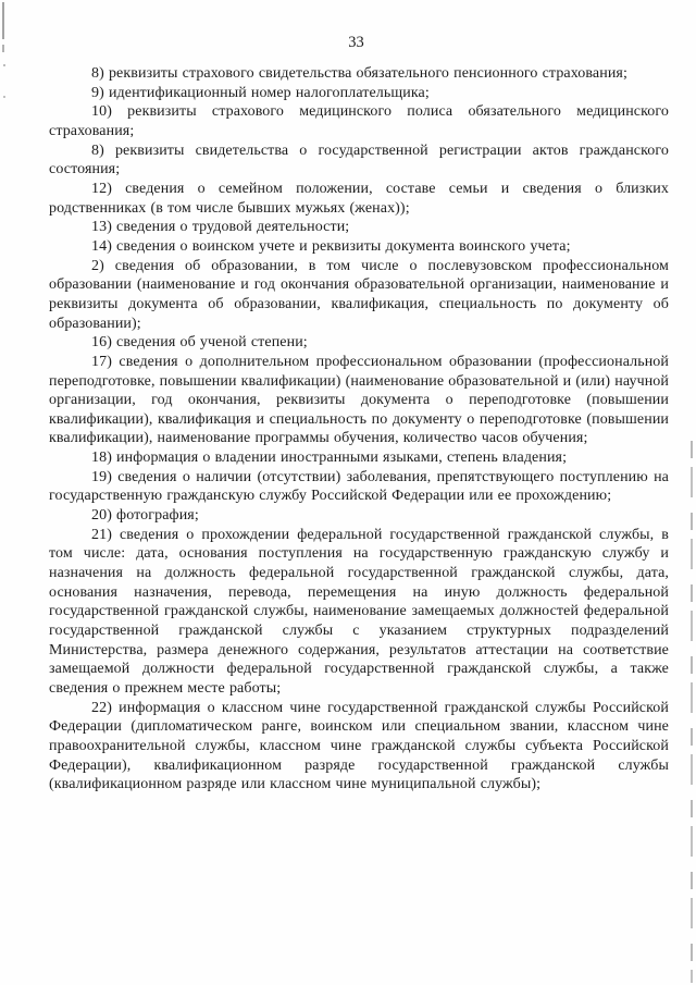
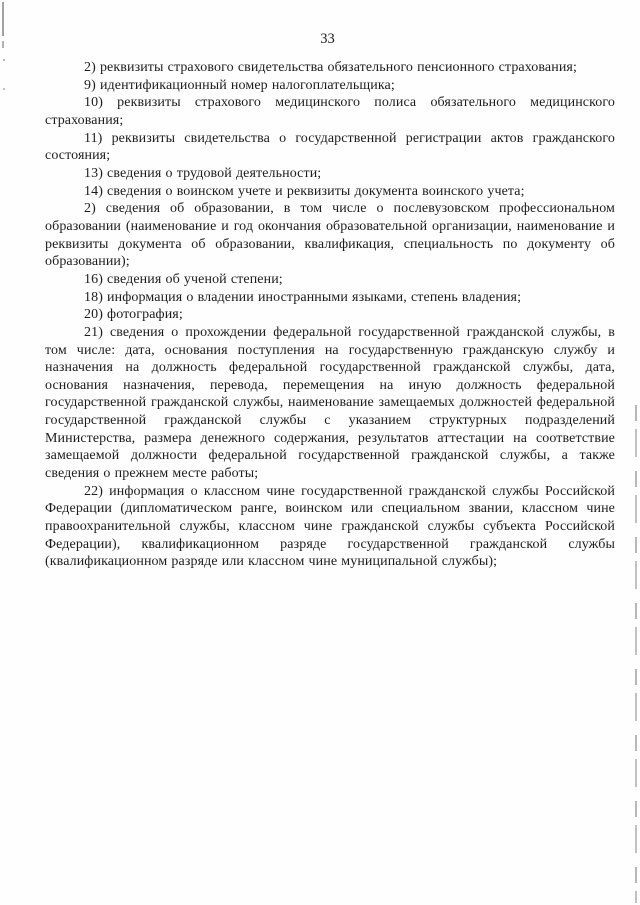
  33
- 8) реквизиты страхового свидетельства обязательного пенсионного страхования;
+ 2) реквизиты страхового свидетельства обязательного пенсионного страхования;
  9) идентификационный номер налогоплательщика;
  10) реквизиты страхового медицинского полиса обязательного медицинского страхования;
- 8) реквизиты свидетельства о государственной регистрации актов гражданского состояния;
+ 11) реквизиты свидетельства о государственной регистрации актов гражданского состояния;
- 12) сведения о семейном положении, составе семьи и сведения о близких родственниках (в том числе бывших мужьях (женах));
  13) сведения о трудовой деятельности;
  14) сведения о воинском учете и реквизиты документа воинского учета;
  2) сведения об образовании, в том числе о послевузовском профессиональном образовании (наименование и год окончания образовательной организации, наименование и реквизиты документа об образовании, квалификация, специальность по документу об образовании);
  16) сведения об ученой степени;
- 17) сведения о дополнительном профессиональном образовании (профессиональной переподготовке, повышении квалификации) (наименование образовательной и (или) научной организации, год окончания, реквизиты документа о переподготовке (повышении квалификации), квалификация и специальность по документу о переподготовке (повышении квалификации), наименование программы обучения, количество часов обучения;
  18) информация о владении иностранными языками, степень владения;
- 19) сведения о наличии (отсутствии) заболевания, препятствующего поступлению на государственную гражданскую службу Российской Федерации или ее прохождению;
  20) фотография;
  21) сведения о прохождении федеральной государственной гражданской службы, в том числе: дата, основания поступления на государственную гражданскую службу и назначения на должность федеральной государственной гражданской службы, дата, основания назначения, перевода, перемещения на иную должность федеральной государственной гражданской службы, наименование замещаемых должностей федеральной государственной гражданской службы с указанием структурных подразделений Министерства, размера денежного содержания, результатов аттестации на соответствие замещаемой должности федеральной государственной гражданской службы, а также сведения о прежнем месте работы;
  22) информация о классном чине государственной гражданской службы Российской Федерации (дипломатическом ранге, воинском или специальном звании, классном чине правоохранительной службы, классном чине гражданской службы субъекта Российской Федерации), квалификационном разряде государственной гражданской службы (квалификационном разряде или классном чине муниципальной службы);
